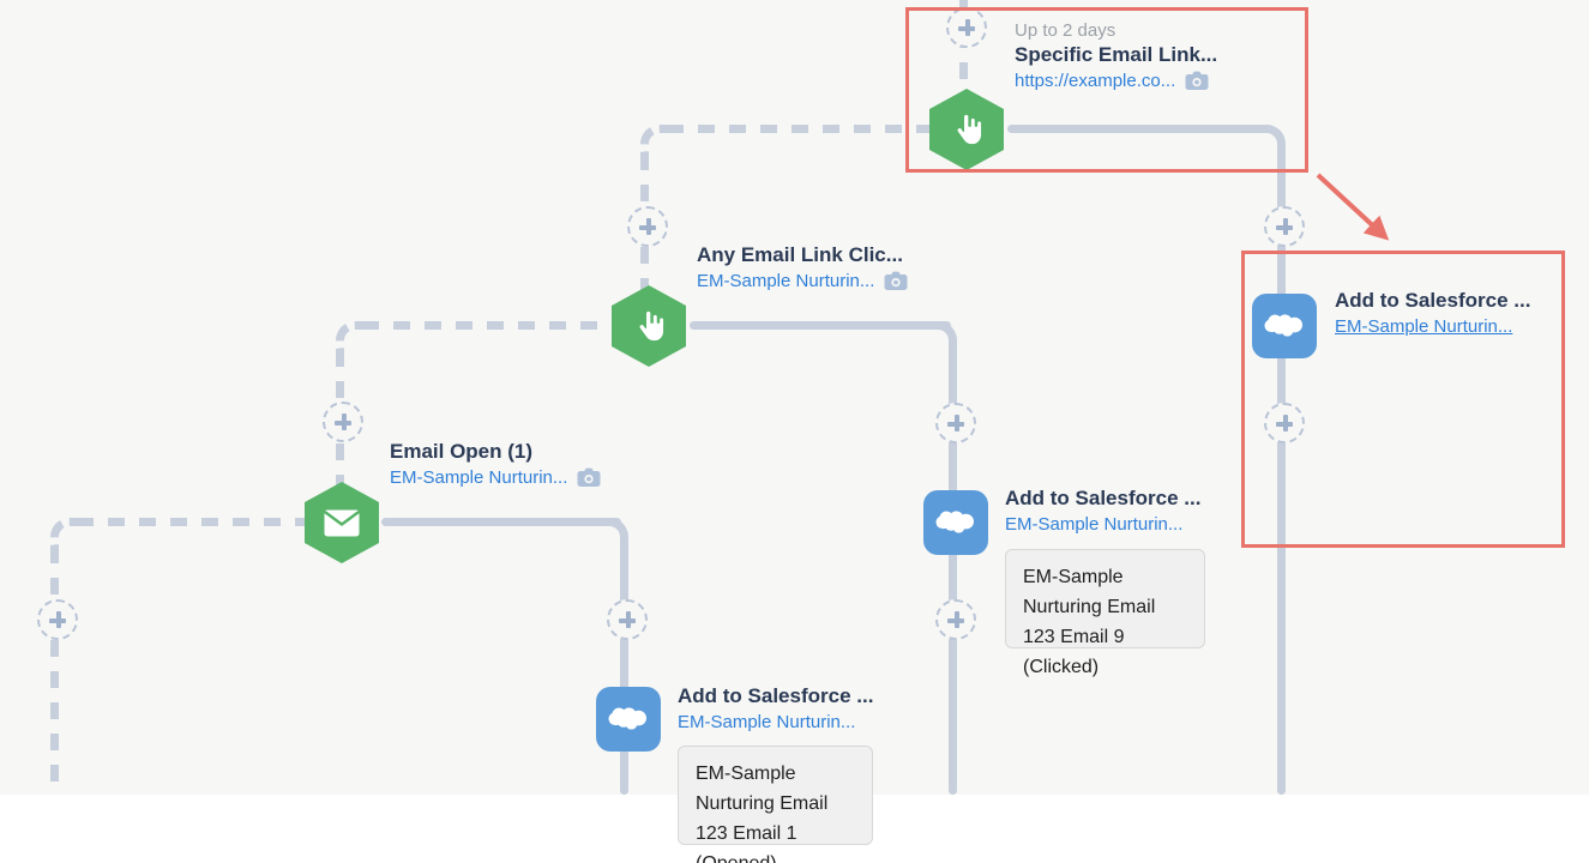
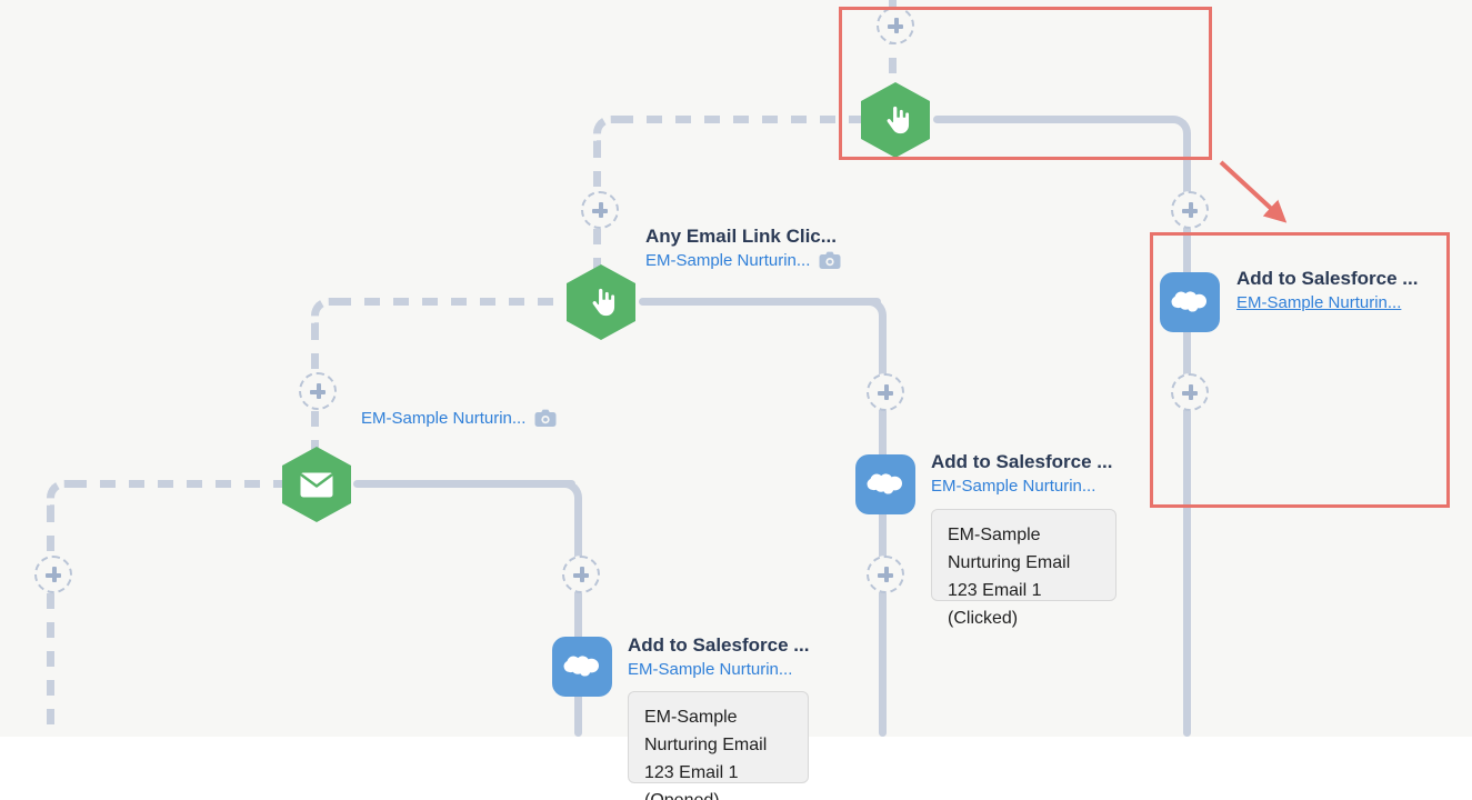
- Up to 2 days
- Specific Email Link...
- https://example.co...
  Any Email Link Clic...
  EM-Sample Nurturin...
- Email Open (1)
  EM-Sample Nurturin...
  Add to Salesforce ...
  EM-Sample Nurturin...
  Add to Salesforce ...
  EM-Sample Nurturin...
- EM-Sample Nurturing Email 123 Email 9 (Clicked)
+ EM-Sample Nurturing Email 123 Email 1 (Clicked)
  Add to Salesforce ...
  EM-Sample Nurturin...
  EM-Sample Nurturing Email 123 Email 1
